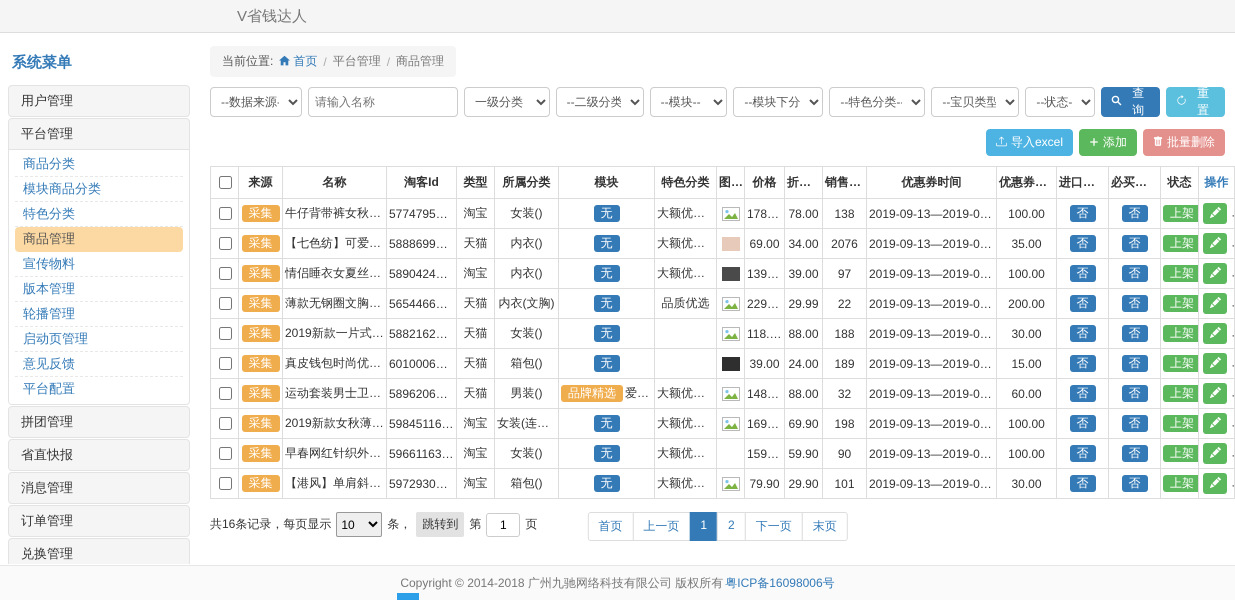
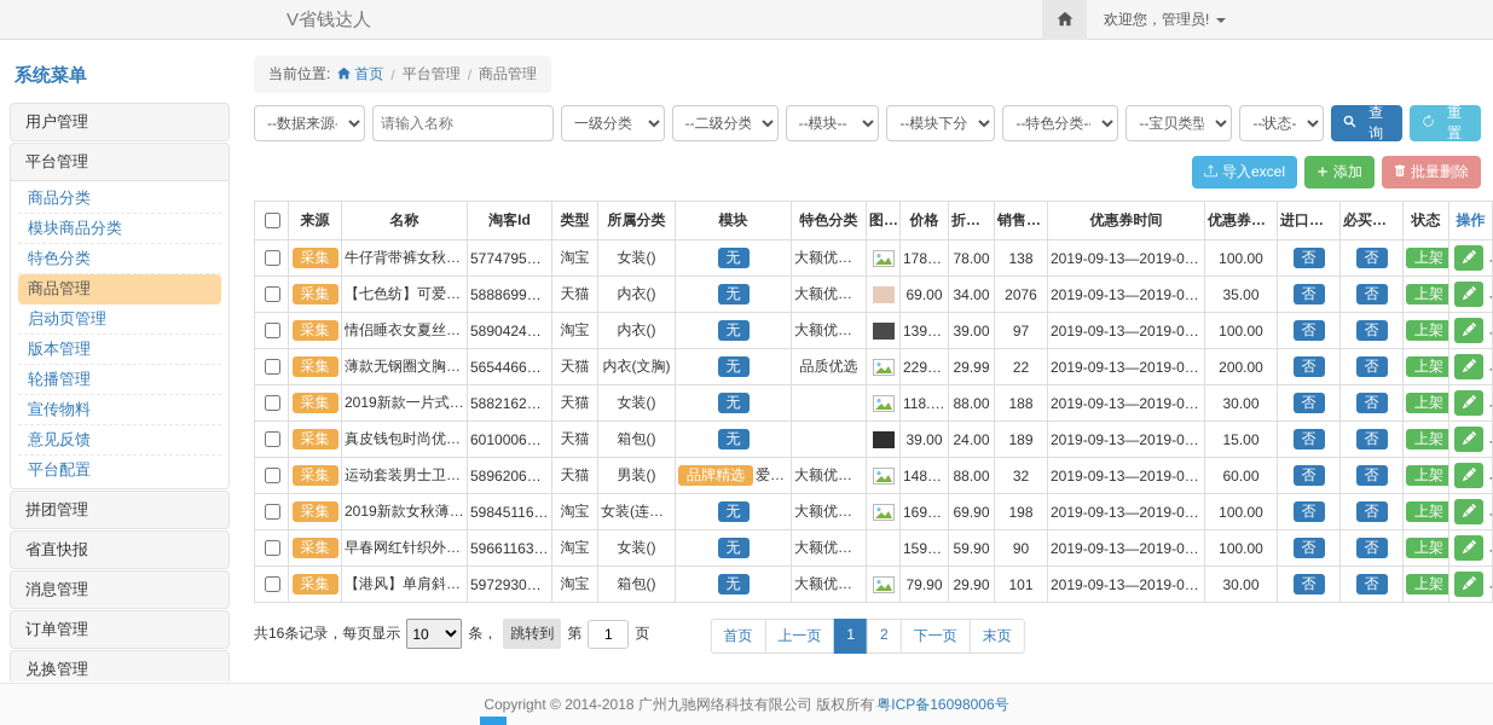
  V省钱达人
+ 欢迎您，管理员!
  系统菜单
  用户管理
  平台管理
  商品分类
  模块商品分类
  特色分类
  商品管理
- 宣传物料
+ 启动页管理
  版本管理
  轮播管理
- 启动页管理
+ 宣传物料
  意见反馈
  平台配置
  拼团管理
  省直快报
  消息管理
  订单管理
  兑换管理
  当前位置:
  首页
  /
  平台管理
  /
  商品管理
  --数据来源-
  请输入名称
  一级分类
  --二级分类
  --模块--
  --特色分类--
  --宝贝类型
  --状态-
  查询
  重置
  导入excel
  添加
  批量删除
  	来源	名称	淘客Id	类型	所属分类	模块	特色分类	图标	价格	折后价	销售数	优惠券时间	优惠券金额	进口优选	必买清单	状态	操作
  	采集	牛仔背带裤女秋装	5774795609	淘宝	女装()	无	大额优惠券		178.00	78.00	138	2019-09-13—2019-09-1	100.00	否	否	上架
  	采集	【七色纺】可爱纯	5888699175	天猫	内衣()	无	大额优惠券		69.00	34.00	2076	2019-09-13—2019-09-1	35.00	否	否	上架
  	采集	情侣睡衣女夏丝绸	5890424203	淘宝	内衣()	无	大额优惠券		139.00	39.00	97	2019-09-13—2019-09-2	100.00	否	否	上架
  	采集	薄款无钢圈文胸聚	5654466858	天猫	内衣(文胸)	无	品质优选		229.99	29.99	22	2019-09-13—2019-09-1	200.00	否	否	上架
  	采集	2019新款一片式系.	5882162288	天猫	女装()	无			118.00	88.00	188	2019-09-13—2019-09-1	30.00	否	否	上架
  	采集	真皮钱包时尚优雅	6010006013	天猫	箱包()	无			39.00	24.00	189	2019-09-13—2019-09-2	15.00	否	否	上架
  	采集	运动套装男士卫衣	5896206597	天猫	男装()	品牌精选 爱上	大额优惠券		148.00	88.00	32	2019-09-13—2019-09-1	60.00	否	否	上架
  	采集	2019新款女秋薄款.	5984511623	淘宝	女装(连衣裙	无	大额优惠券		169.90	69.90	198	2019-09-13—2019-09-1	100.00	否	否	上架
  	采集	早春网红针织外套	5966116345	淘宝	女装()	无	大额优惠券		159.90	59.90	90	2019-09-13—2019-09-1	100.00	否	否	上架
  	采集	【港风】单肩斜跨	5972930208	淘宝	箱包()	无	大额优惠券		79.90	29.90	101	2019-09-13—2019-09-1	30.00	否	否	上架
  共16条记录，每页显示
  10
  条，
  跳转到
  第
  1
  页
  首页
  上一页
  1
  2
  下一页
  末页
  Copyright © 2014-2018 广州九驰网络科技有限公司 版权所有
  粤ICP备16098006号
